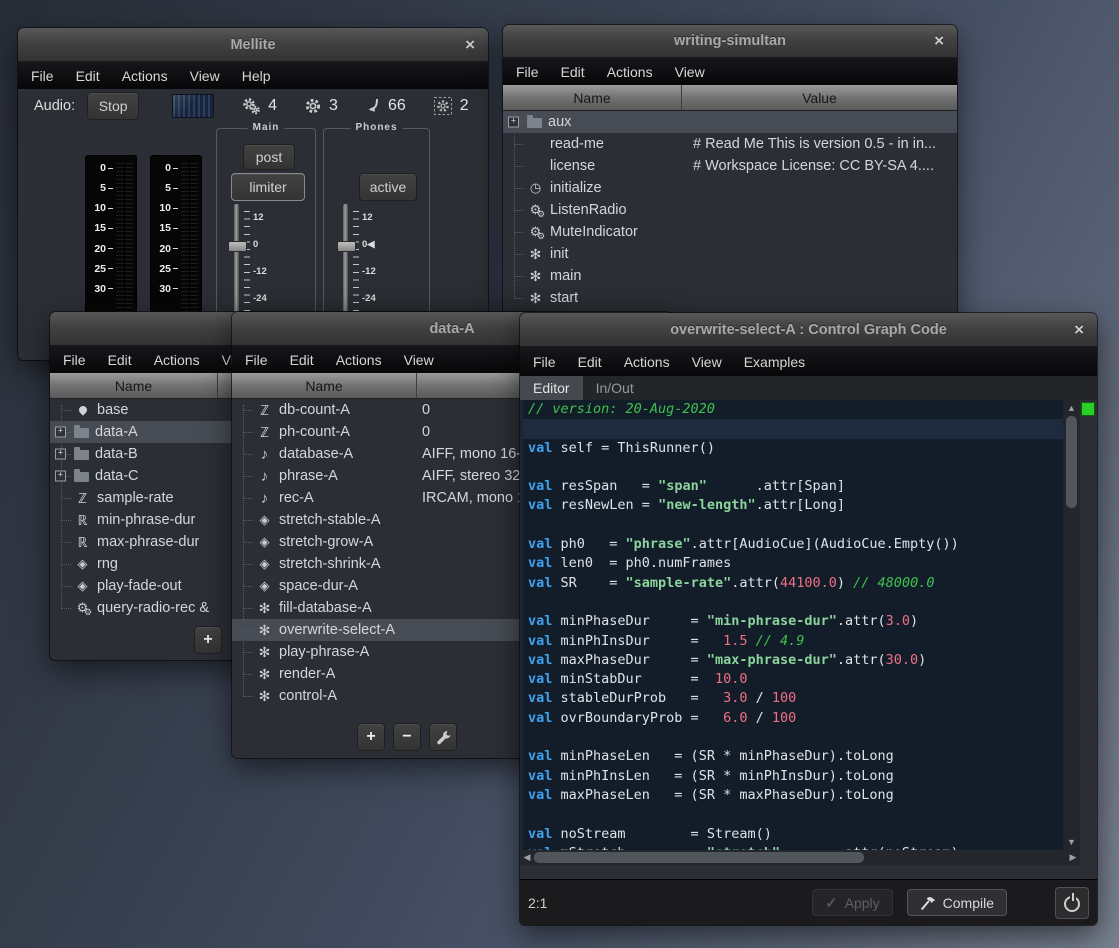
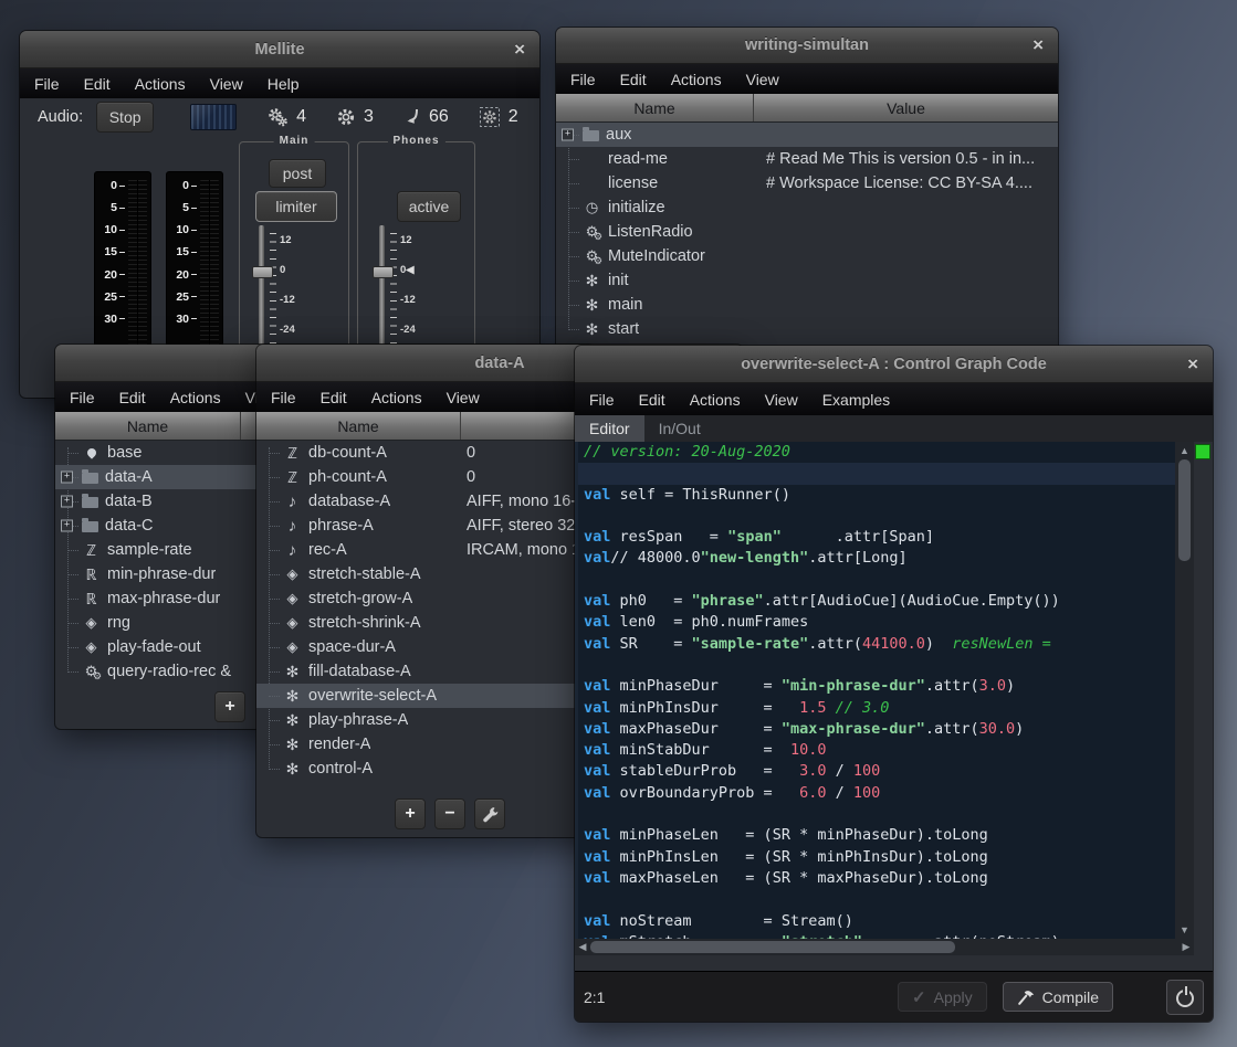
  Mellite
  ×
  File
  Edit
  Actions
  View
  Help
  Audio:
  Stop
  4
  3
  66
  2
  0
  5
  10
  15
  20
  25
  30
  0
  5
  10
  15
  20
  25
  30
  Main
  post
  limiter
  12
  0
  -12
  -24
  Phones
  active
  12
  0◀
  -12
  -24
  writing-simultan
  ×
  File
  Edit
  Actions
  View
  Name
  Value
  +
  aux
  read-me
  # Read Me This is version 0.5 - in in...
  license
  # Workspace License: CC BY-SA 4....
  initialize
  ListenRadio
  MuteIndicator
  init
  main
  start
  File
  Edit
  Actions
  Name
  base
  +
  data-A
  +
  data-B
  +
  data-C
  sample-rate
  min-phrase-dur
  max-phrase-dur
  rng
  play-fade-out
  query-radio-rec &
  +
  data-A
  File
  Edit
  Actions
  View
  Name
  db-count-A
  0
  ph-count-A
  0
  database-A
  AIFF, mono 16-
  phrase-A
  AIFF, stereo 32
  rec-A
  IRCAM, mono
  stretch-stable-A
  stretch-grow-A
  stretch-shrink-A
  space-dur-A
  fill-database-A
  overwrite-select-A
  play-phrase-A
  render-A
  control-A
  +
  −
  overwrite-select-A : Control Graph Code
  ×
  File
  Edit
  Actions
  View
  Examples
  Editor
  In/Out
  // version: 20-Aug-2020
  val self = ThisRunner()
  val resSpan = "span" .attr[Span]
- val resNewLen = "new-length".attr[Long]
+ val// 48000.0"new-length".attr[Long]
  val ph0 = "phrase".attr[AudioCue](AudioCue.Empty())
  val len0 = ph0.numFrames
- val SR = "sample-rate".attr(44100.0) // 48000.0
+ val SR = "sample-rate".attr(44100.0) resNewLen =
  val minPhaseDur = "min-phrase-dur".attr(3.0)
- val minPhInsDur = 1.5 // 4.9
+ val minPhInsDur = 1.5 // 3.0
  val maxPhaseDur = "max-phrase-dur".attr(30.0)
  val minStabDur = 10.0
  val stableDurProb = 3.0 / 100
  val ovrBoundaryProb = 6.0 / 100
  val minPhaseLen = (SR * minPhaseDur).toLong
  val minPhInsLen = (SR * minPhInsDur).toLong
  val maxPhaseLen = (SR * maxPhaseDur).toLong
  val noStream = Stream()
  ▲
  ▼
  ◀
  ▶
  2:1
  ✓
  Apply
  Compile
